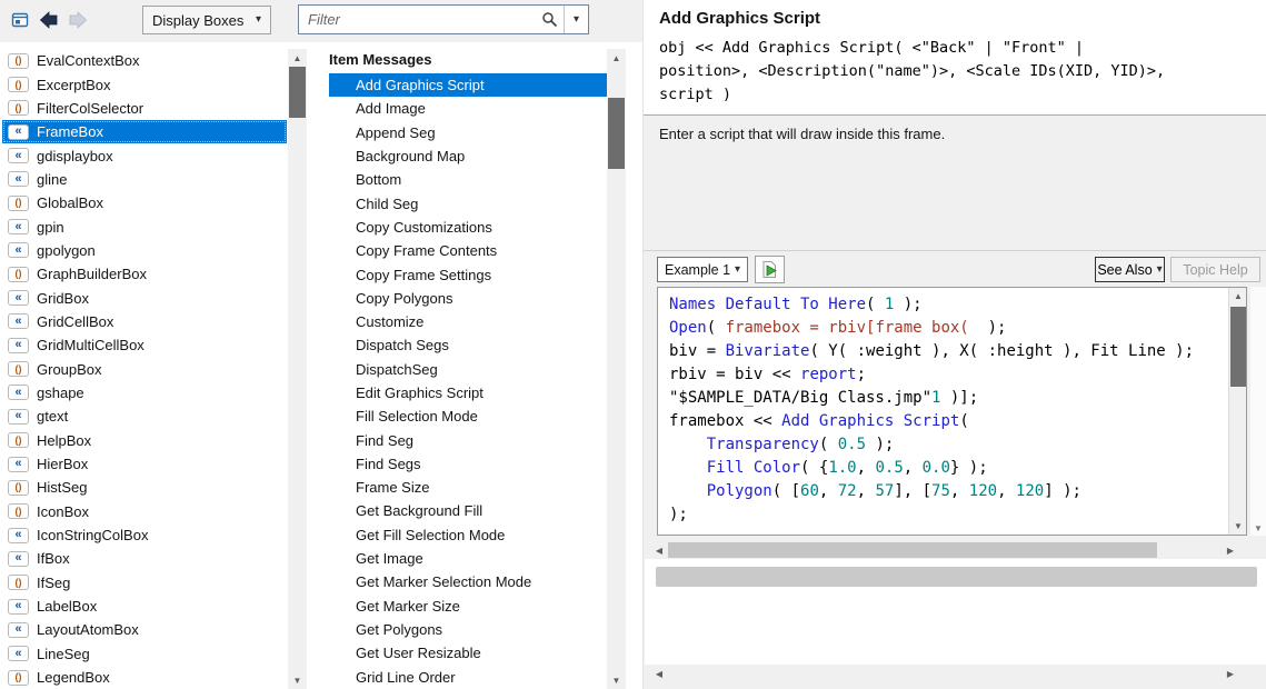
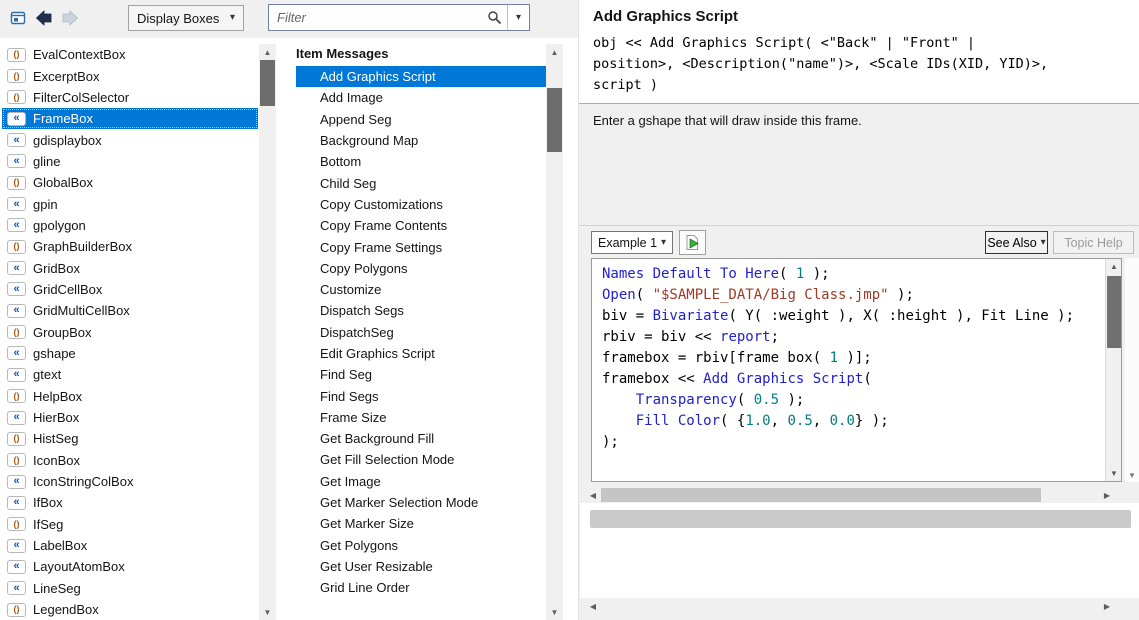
  Display Boxes
  ▾
  Filter
  ▾
  ()
  EvalContextBox
  ()
  ExcerptBox
  ()
  FilterColSelector
  «
  FrameBox
  «
  gdisplaybox
  «
  gline
  ()
  GlobalBox
  «
  gpin
  «
  gpolygon
  ()
  GraphBuilderBox
  «
  GridBox
  «
  GridCellBox
  «
  GridMultiCellBox
  ()
  GroupBox
  «
  gshape
  «
  gtext
  ()
  HelpBox
  «
  HierBox
  ()
  HistSeg
  ()
  IconBox
  «
  IconStringColBox
  «
  IfBox
  ()
  IfSeg
  «
  LabelBox
  «
  LayoutAtomBox
  «
  LineSeg
  ()
  LegendBox
  ▲
  ▼
  Item Messages
  Add Graphics Script
  Add Image
  Append Seg
  Background Map
  Bottom
  Child Seg
  Copy Customizations
  Copy Frame Contents
  Copy Frame Settings
  Copy Polygons
  Customize
  Dispatch Segs
  DispatchSeg
  Edit Graphics Script
- Fill Selection Mode
  Find Seg
  Find Segs
  Frame Size
  Get Background Fill
  Get Fill Selection Mode
  Get Image
  Get Marker Selection Mode
  Get Marker Size
  Get Polygons
  Get User Resizable
  Grid Line Order
  ▲
  ▼
  Add Graphics Script
  obj << Add Graphics Script( <"Back" | "Front" |
  position>, <Description("name")>, <Scale IDs(XID, YID)>,
  script )
- Enter a script that will draw inside this frame.
+ Enter a gshape that will draw inside this frame.
  Example 1
  ▾
  See Also
  ▾
  Topic Help
  Names Default To Here( 1 );
- Open( framebox = rbiv[frame box( );
+ Open( "$SAMPLE_DATA/Big Class.jmp" );
  biv = Bivariate( Y( :weight ), X( :height ), Fit Line );
  rbiv = biv << report;
- "$SAMPLE_DATA/Big Class.jmp"1 )];
+ framebox = rbiv[frame box( 1 )];
  framebox << Add Graphics Script(
  Transparency( 0.5 );
  Fill Color( {1.0, 0.5, 0.0} );
- Polygon( [60, 72, 57], [75, 120, 120] );
  );
  ▲
  ▼
  ▼
  ◀
  ▶
  ◀
  ▶
